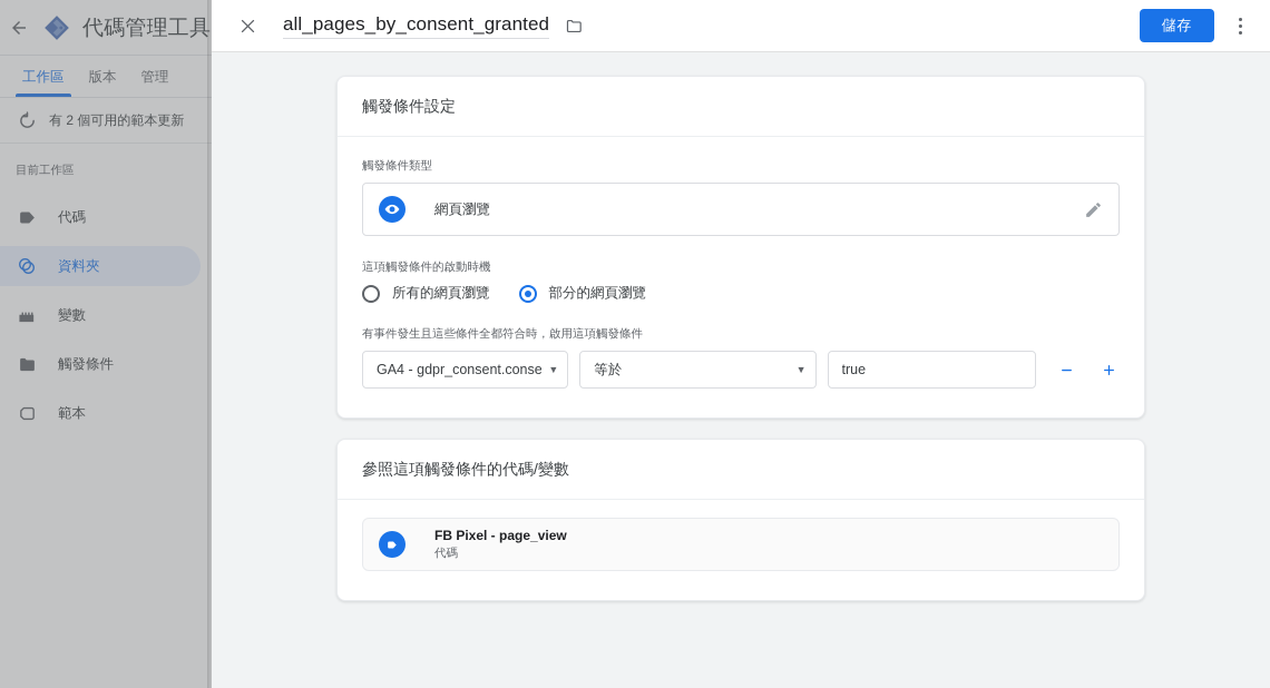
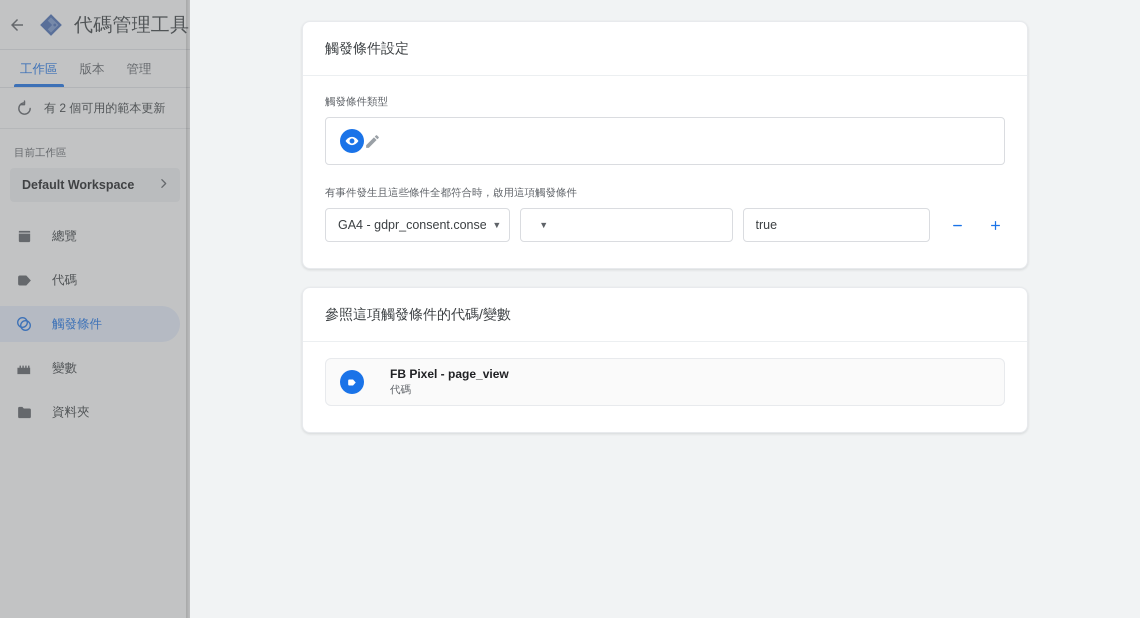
  代碼管理工具
  工作區
  版本
  管理
  有 2 個可用的範本更新
  目前工作區
+ Default Workspace
+ 總覽
  代碼
- 資料夾
+ 觸發條件
  變數
- 觸發條件
+ 資料夾
- 範本
- all_pages_by_consent_granted
- 儲存
  觸發條件設定
  觸發條件類型
- 網頁瀏覽
- 這項觸發條件的啟動時機
- 所有的網頁瀏覽
- 部分的網頁瀏覽
  有事件發生且這些條件全都符合時，啟用這項觸發條件
  GA4 - gdpr_consent.conse
  ▼
- 等於
  ▼
  true
  參照這項觸發條件的代碼/變數
  FB Pixel - page_view
  代碼
